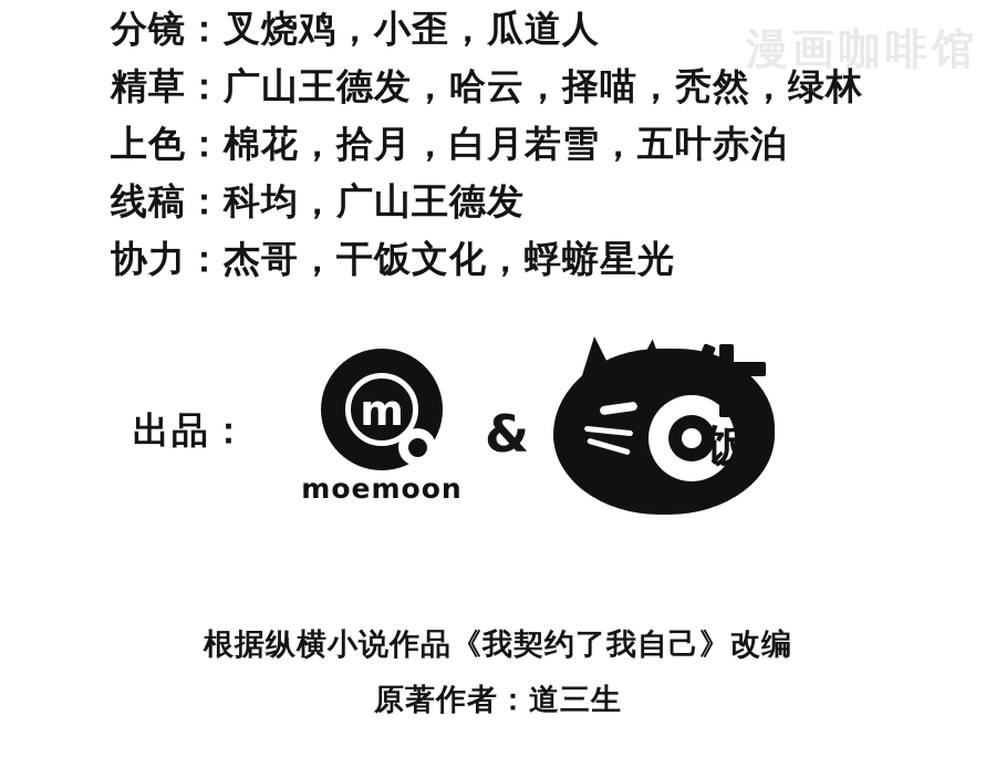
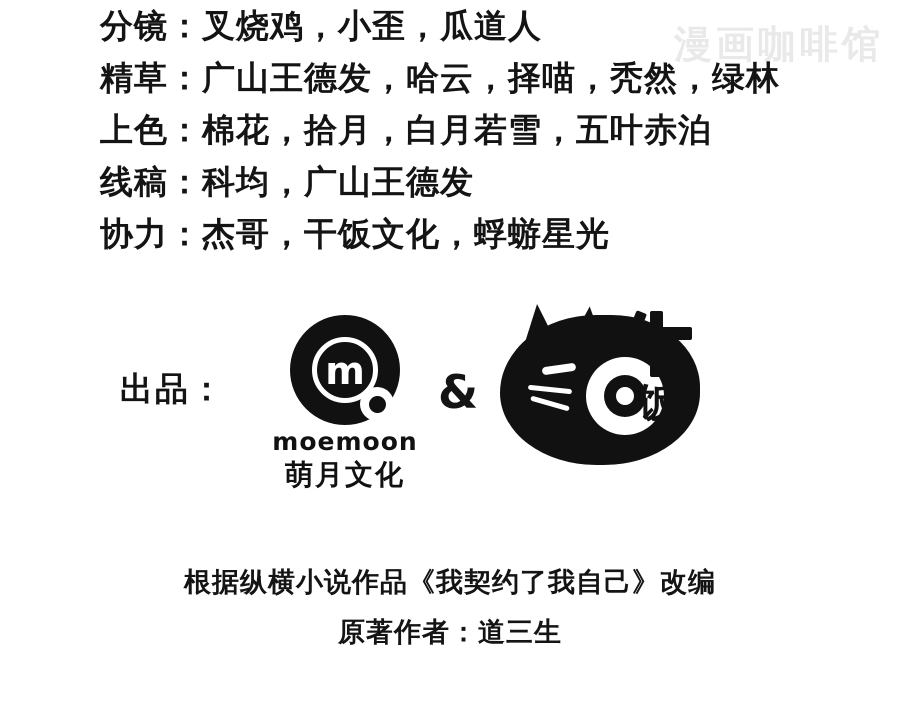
  漫画咖啡馆
  分镜：叉烧鸡，小歪，瓜道人
  精草：广山王德发，哈云，择喵，秃然，绿林
  上色：棉花，拾月，白月若雪，五叶赤泊
  线稿：科均，广山王德发
  协力：杰哥，干饭文化，蜉蝣星光
  出品：
  m
  moemoon
+ 萌月文化
  &
  饭
  根据纵横小说作品《我契约了我自己》改编
  原著作者：道三生
